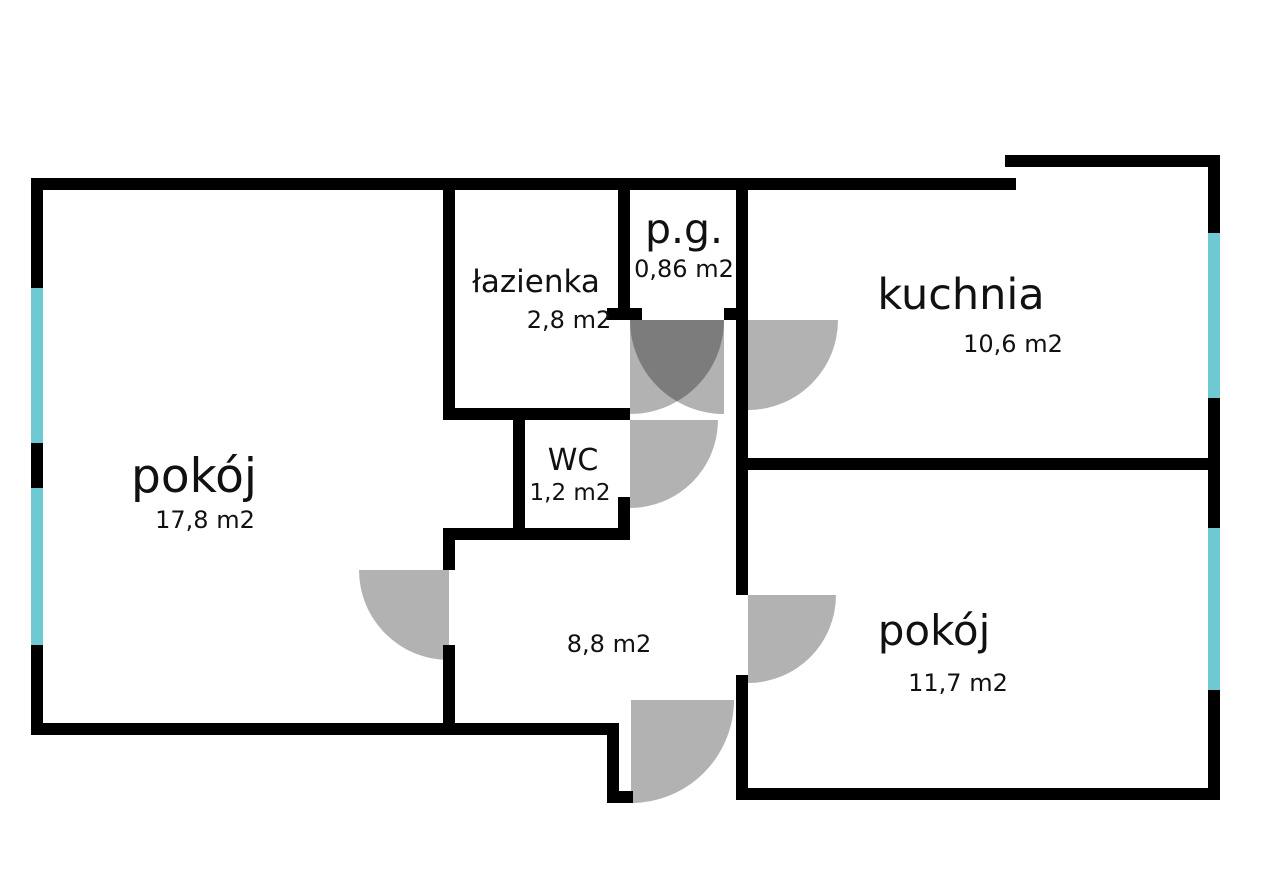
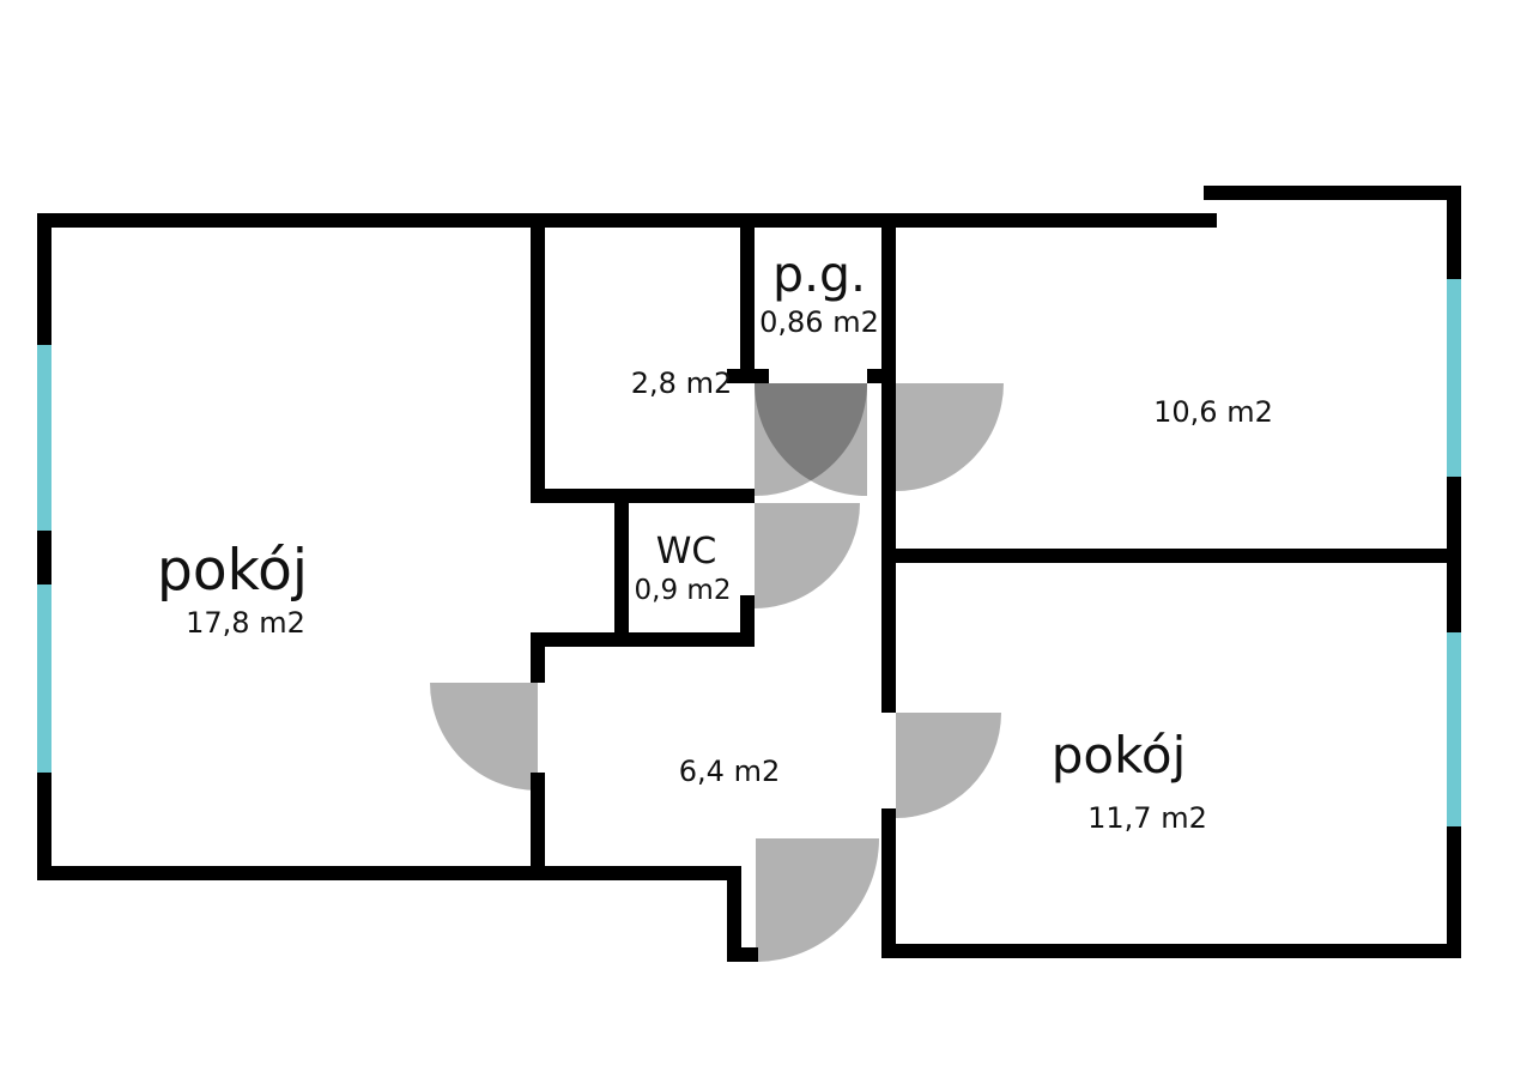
  pokój
  17,8 m2
- łazienka
  2,8 m2
  p.g.
  0,86 m2
- kuchnia
  10,6 m2
  WC
- 1,2 m2
+ 0,9 m2
- 8,8 m2
+ 6,4 m2
  pokój
  11,7 m2
